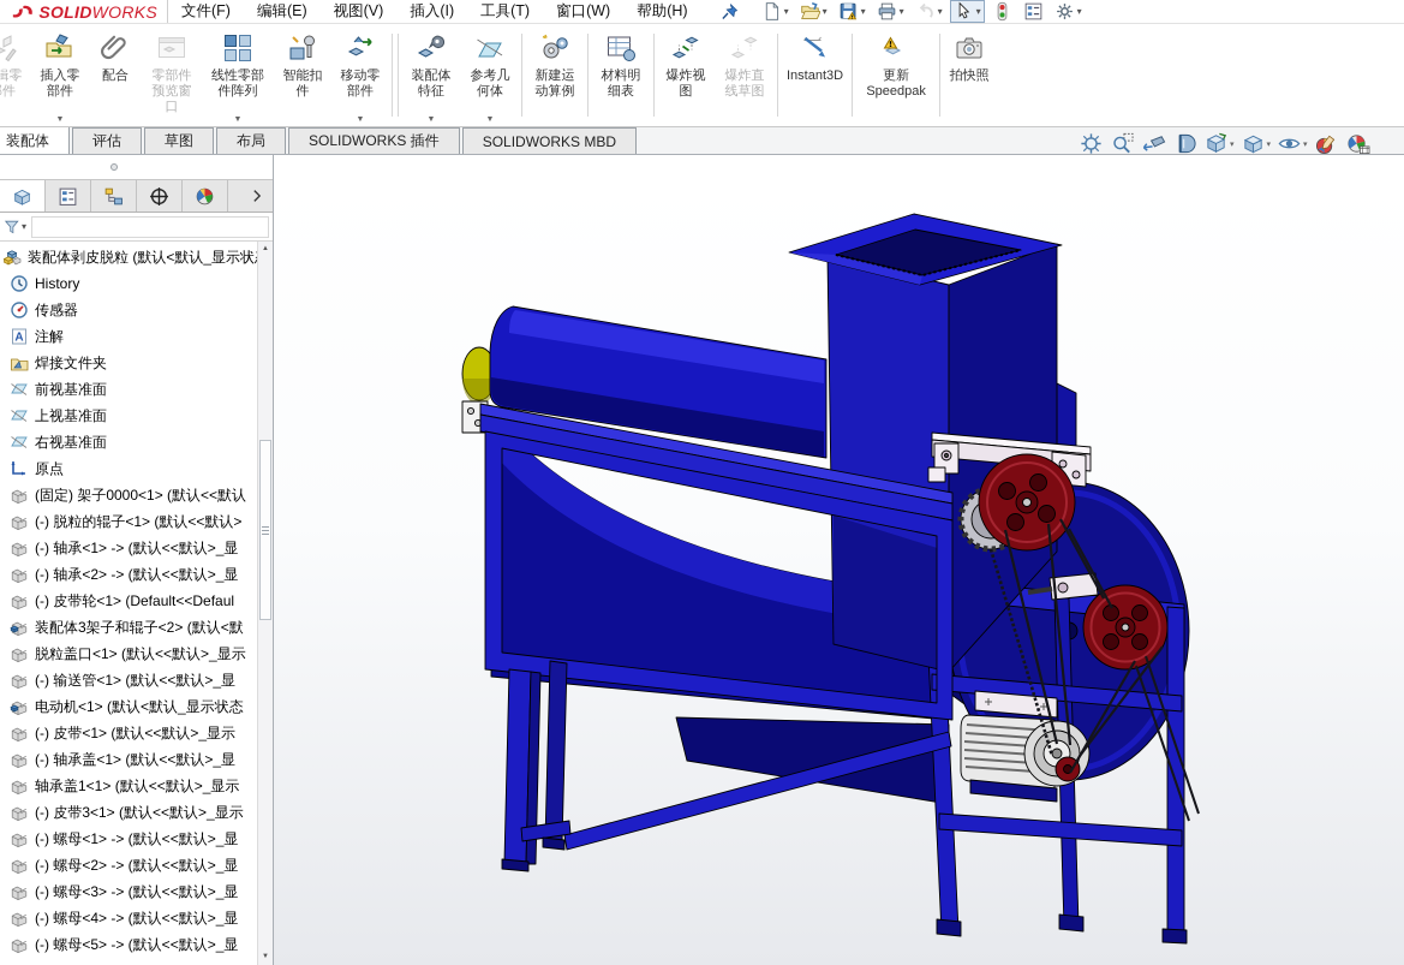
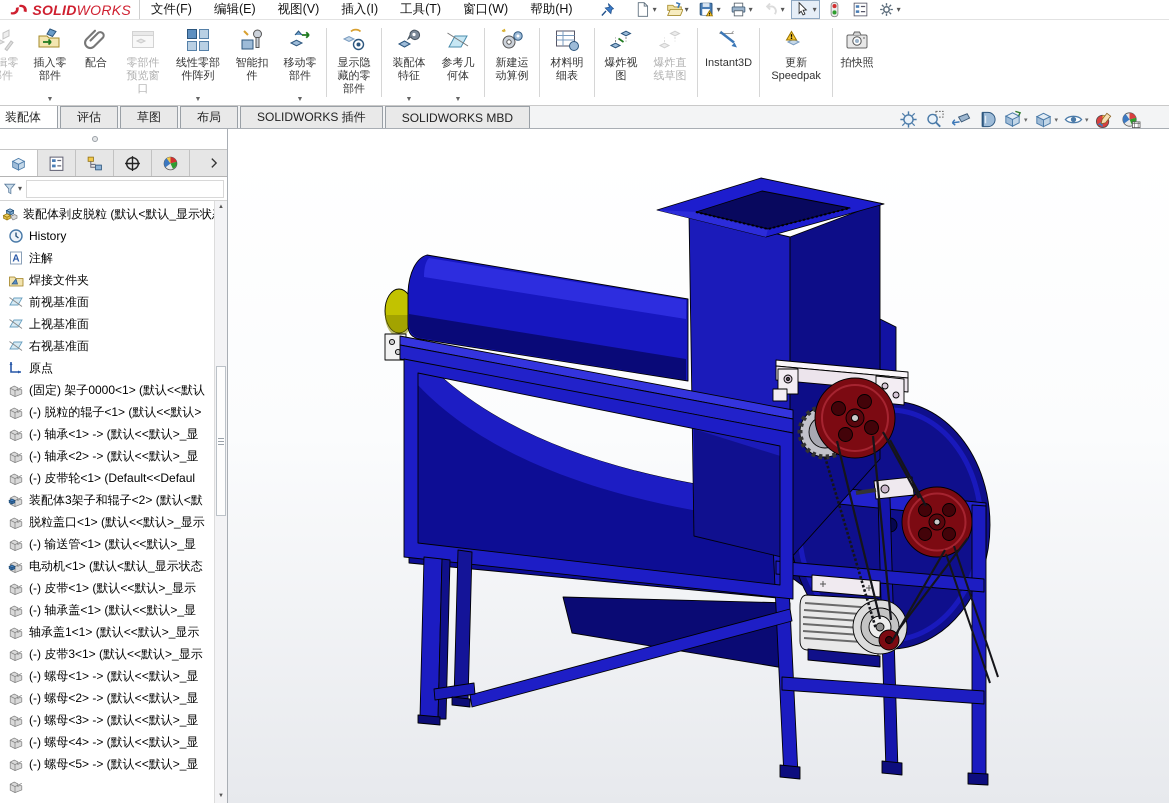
  SOLIDWORKS
  文件(F)
  编辑(E)
  视图(V)
  插入(I)
  工具(T)
  窗口(W)
  帮助(H)
  ▾
  ▾
  ▾
  ▾
  ▾
  ▾
  ▾
  插入零部件
  配合
  零部件预览窗口
  线性零部件阵列
  智能扣件
  移动零部件
+ 显示隐藏的零部件
  装配体特征
  参考几何体
  新建运动算例
  材料明细表
  爆炸视图
  爆炸直线草图
  Instant3D
  更新Speedpak
  拍快照
  装配体
  评估
  草图
  布局
  SOLIDWORKS 插件
  SOLIDWORKS MBD
  ▾
  装配体剥皮脱粒 (默认<默认_显示状
  History
- 传感器
  A
  注解
  焊接文件夹
  前视基准面
  上视基准面
  右视基准面
  原点
  (固定) 架子0000<1> (默认<<默认
  (-) 脱粒的辊子<1> (默认<<默认>
  (-) 轴承<1> -> (默认<<默认>_显
  (-) 轴承<2> -> (默认<<默认>_显
  (-) 皮带轮<1> (Default<<Defaul
  装配体3架子和辊子<2> (默认<默
  脱粒盖口<1> (默认<<默认>_显示
  (-) 输送管<1> (默认<<默认>_显
  电动机<1> (默认<默认_显示状态
  (-) 皮带<1> (默认<<默认>_显示
  (-) 轴承盖<1> (默认<<默认>_显
  轴承盖1<1> (默认<<默认>_显示
  (-) 皮带3<1> (默认<<默认>_显示
  (-) 螺母<1> -> (默认<<默认>_显
  (-) 螺母<2> -> (默认<<默认>_显
  (-) 螺母<3> -> (默认<<默认>_显
  (-) 螺母<4> -> (默认<<默认>_显
  (-) 螺母<5> -> (默认<<默认>_显
